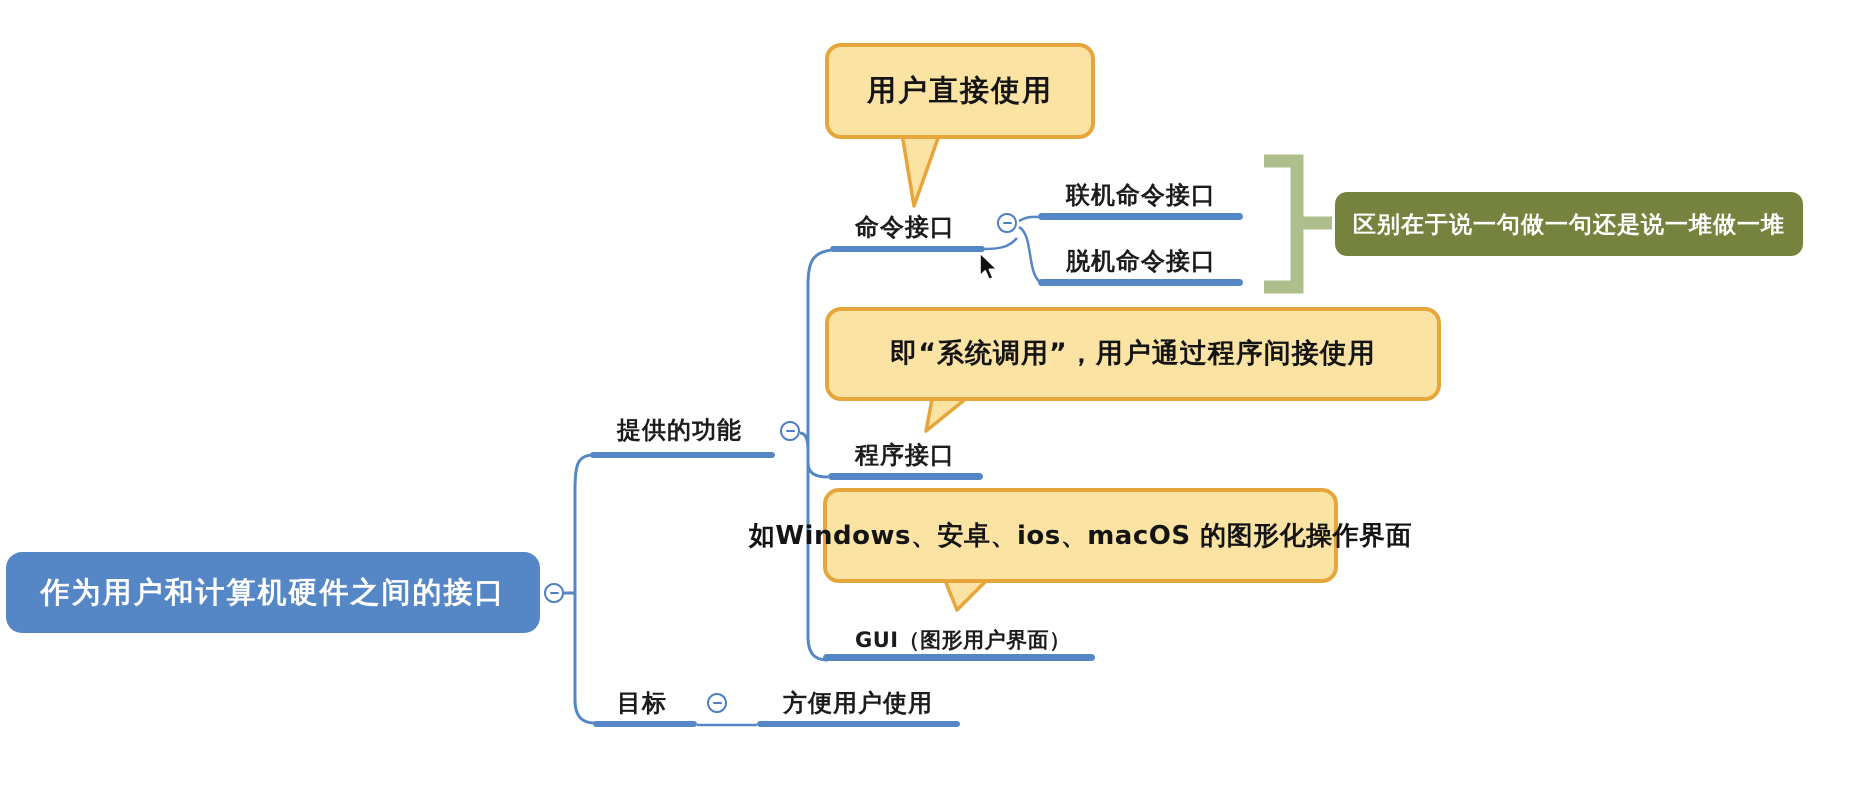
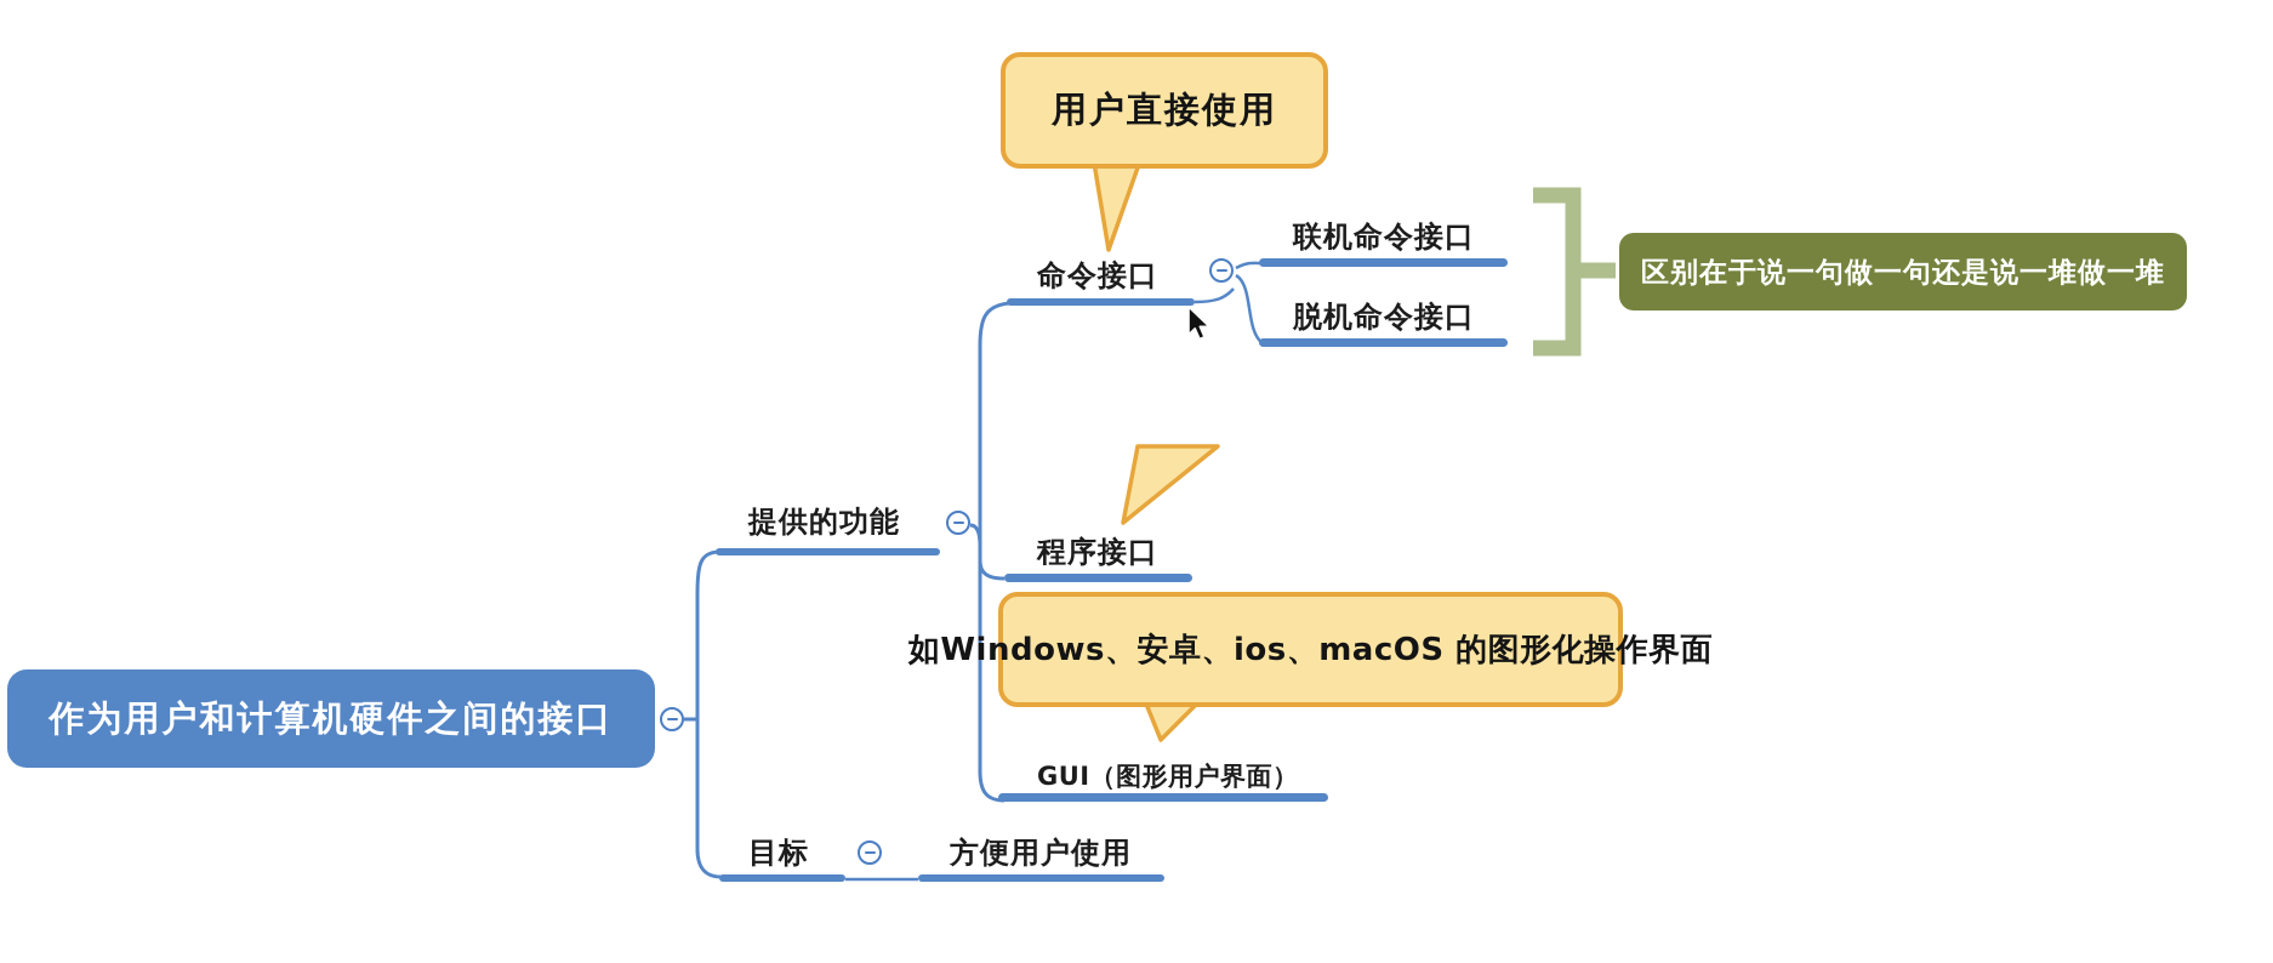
  作为用户和计算机硬件之间的接口
  提供的功能
  目标
  方便用户使用
  命令接口
  联机命令接口
  脱机命令接口
  程序接口
  GUI（图形用户界面）
  用户直接使用
- 即“系统调用”，用户通过程序间接使用
  如Windows、安卓、ios、macOS 的图形化操作界面
  区别在于说一句做一句还是说一堆做一堆
